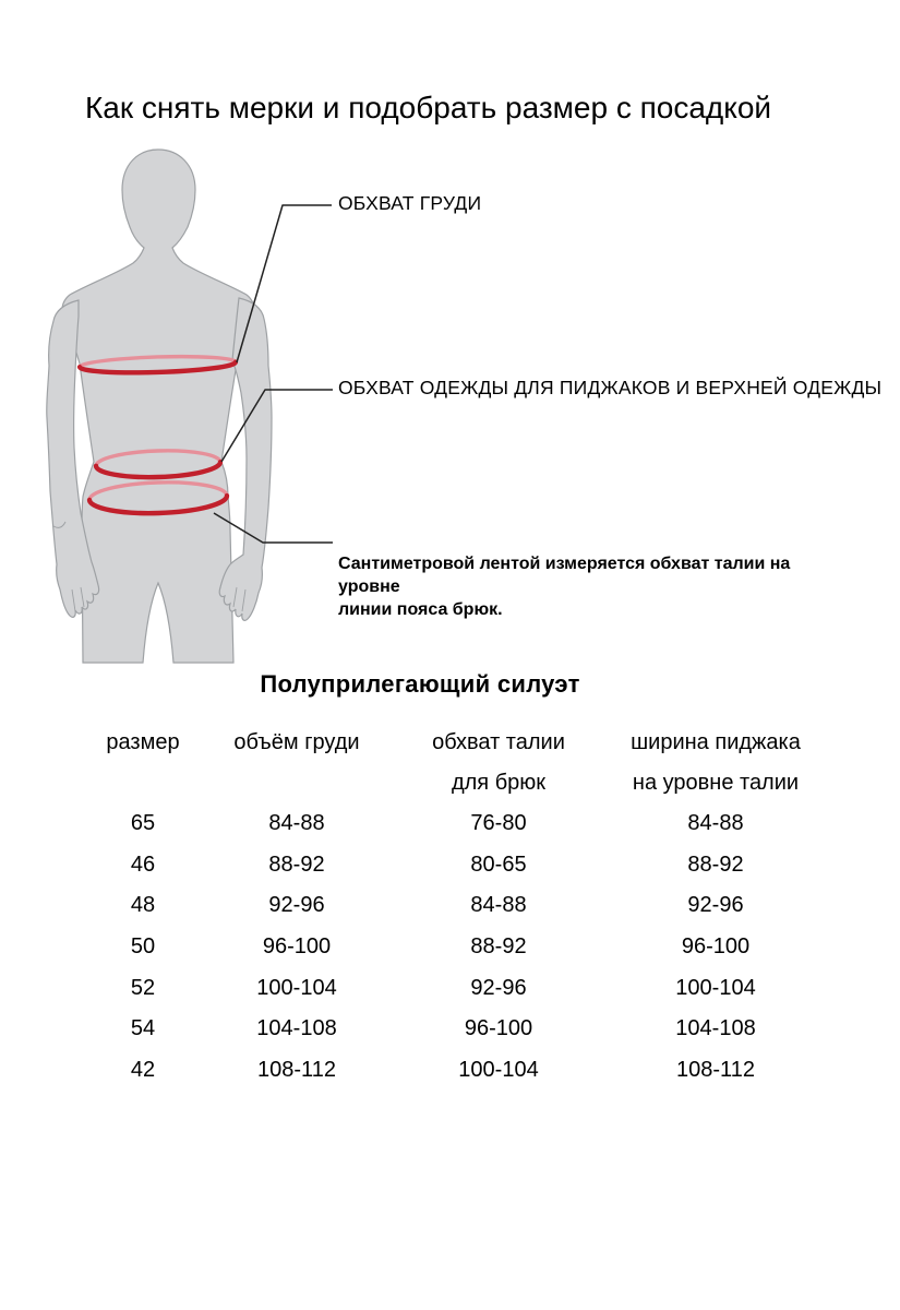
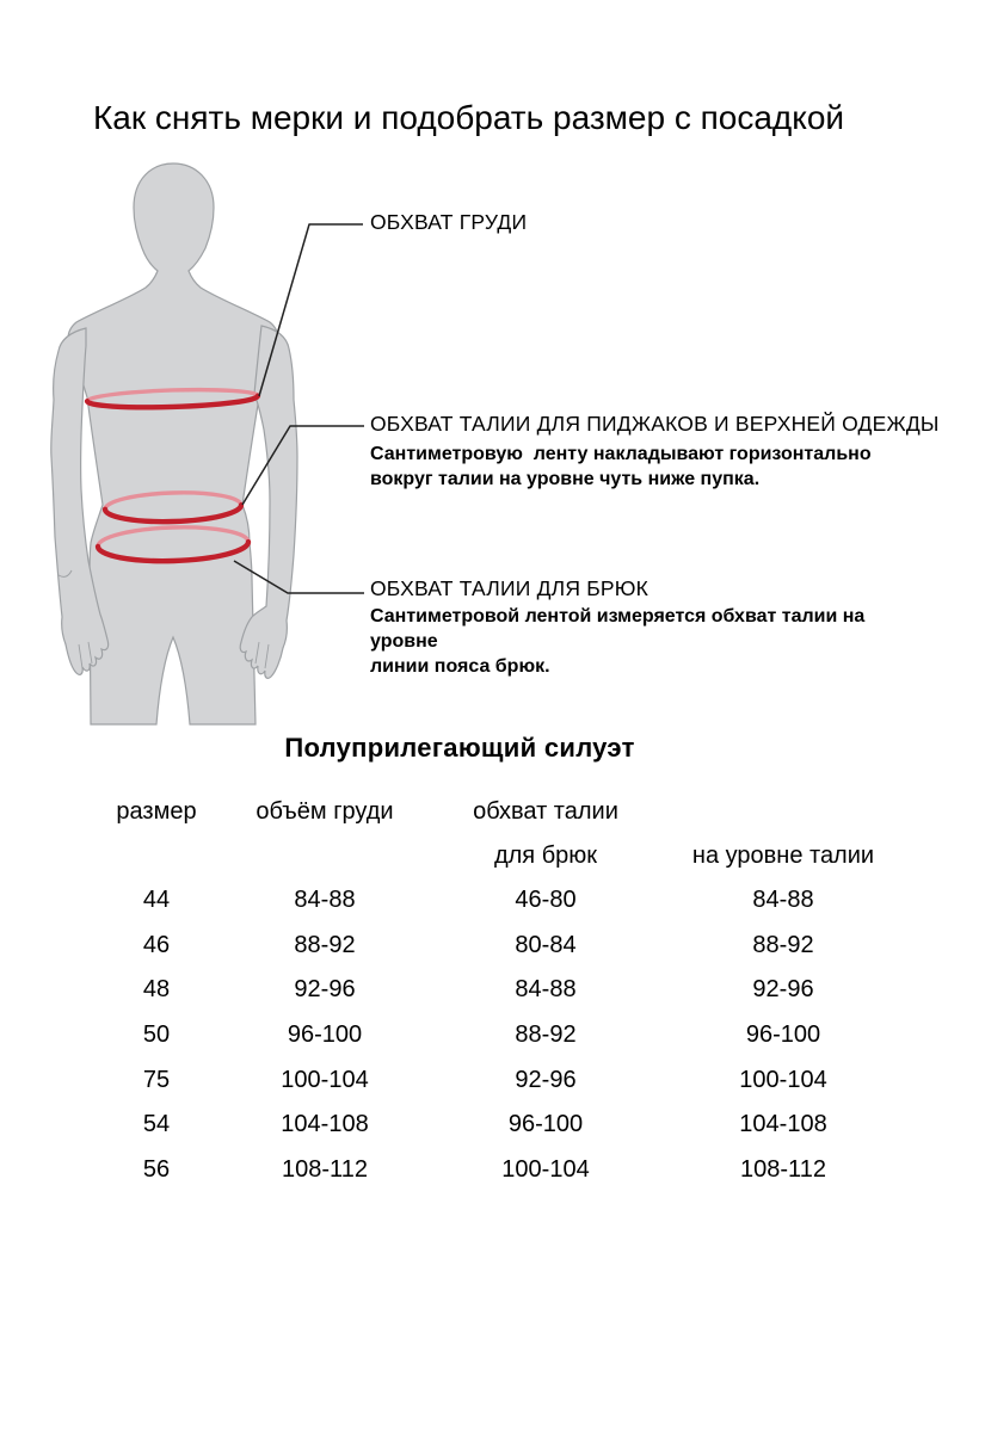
  Как снять мерки и подобрать размер с посадкой
  ОБХВАТ ГРУДИ
- ОБХВАТ ОДЕЖДЫ ДЛЯ ПИДЖАКОВ И ВЕРХНЕЙ ОДЕЖДЫ
+ ОБХВАТ ТАЛИИ ДЛЯ ПИДЖАКОВ И ВЕРХНЕЙ ОДЕЖДЫ
+ Сантиметровую ленту накладывают горизонтально
+ вокруг талии на уровне чуть ниже пупка.
+ ОБХВАТ ТАЛИИ ДЛЯ БРЮК
  Сантиметровой лентой измеряется обхват талии на уровне
  линии пояса брюк.
  Полуприлегающий силуэт
  размер
  объём груди
  обхват талии
- ширина пиджака
  для брюк
  на уровне талии
- 65
+ 44
  84-88
- 76-80
+ 46-80
  84-88
  46
  88-92
- 80-65
+ 80-84
  88-92
  48
  92-96
  84-88
  92-96
  50
  96-100
  88-92
  96-100
- 52
+ 75
  100-104
  92-96
  100-104
  54
  104-108
  96-100
  104-108
- 42
+ 56
  108-112
  100-104
  108-112
